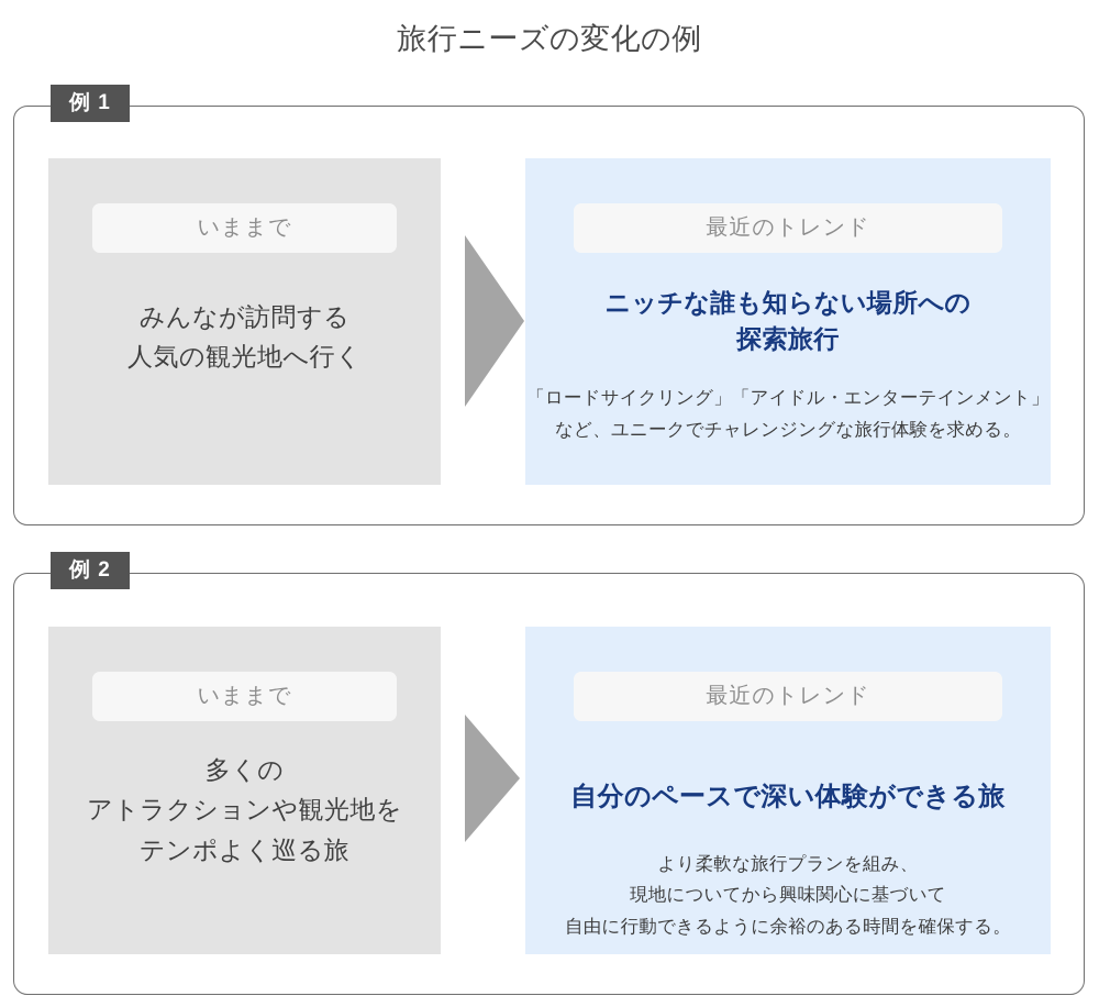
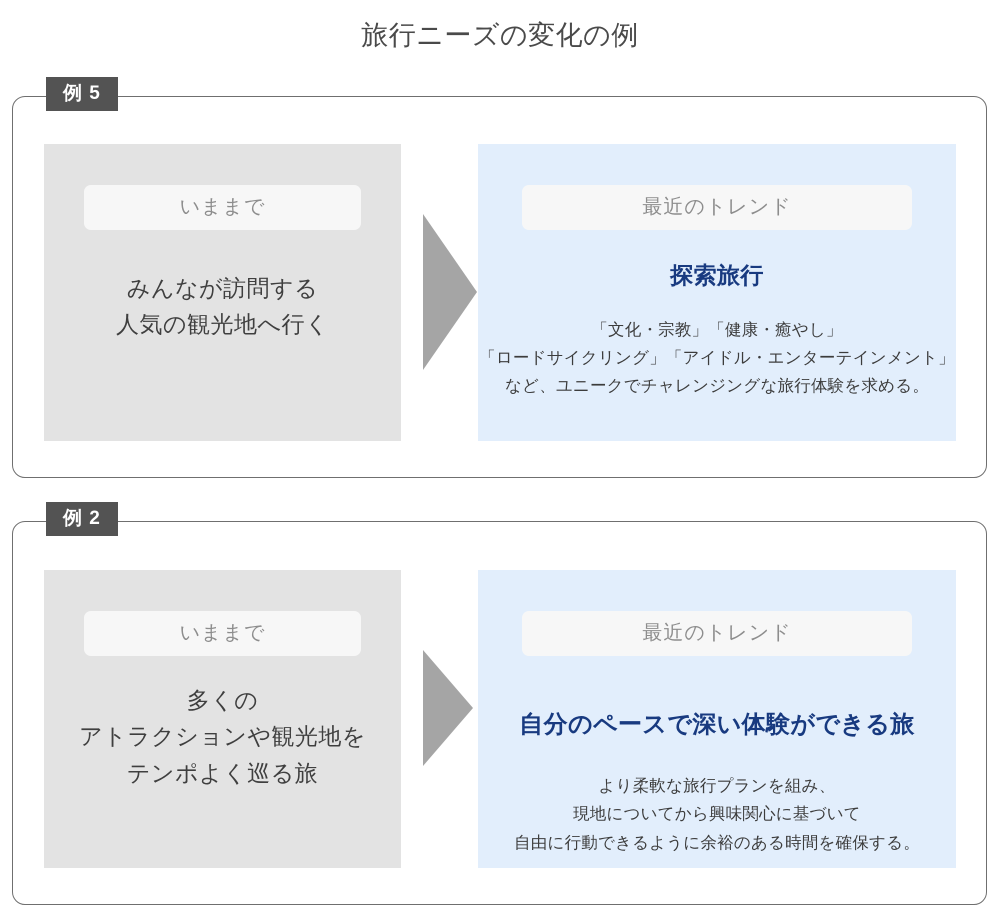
  旅行ニーズの変化の例
- 例 1
+ 例 5
  いままで
  みんなが訪問する
  人気の観光地へ行く
  最近のトレンド
- ニッチな誰も知らない場所への
  探索旅行
+ 「文化・宗教」「健康・癒やし」
  「ロードサイクリング」「アイドル・エンターテインメント」
  など、ユニークでチャレンジングな旅行体験を求める。
  例 2
  いままで
  多くの
  アトラクションや観光地を
  テンポよく巡る旅
  最近のトレンド
  自分のペースで深い体験ができる旅
  より柔軟な旅行プランを組み、
  現地についてから興味関心に基づいて
  自由に行動できるように余裕のある時間を確保する。
